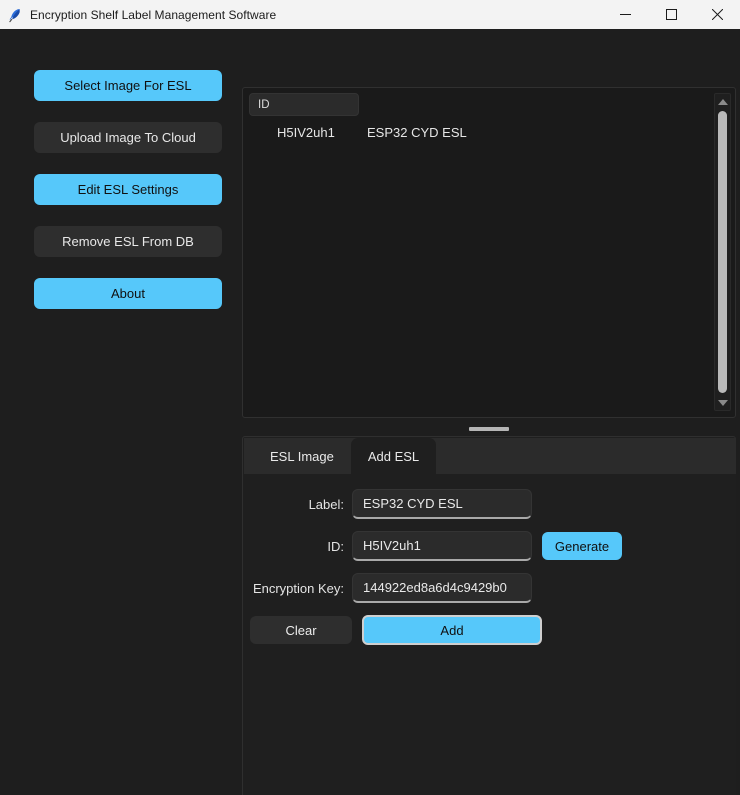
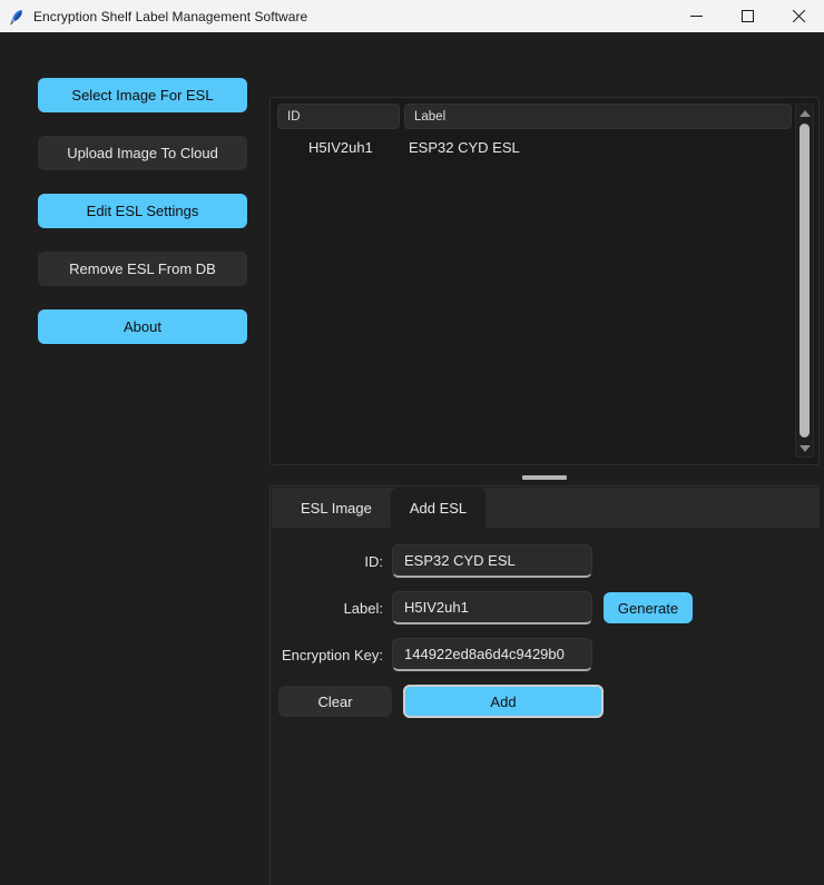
  Encryption Shelf Label Management Software
  Select Image For ESL
  Upload Image To Cloud
  Edit ESL Settings
  Remove ESL From DB
  About
  ID
+ Label
  H5IV2uh1
  ESP32 CYD ESL
  ESL Image
  Add ESL
- Label:
+ ID:
  ESP32 CYD ESL
- ID:
+ Label:
  H5IV2uh1
  Generate
  Encryption Key:
  144922ed8a6d4c9429b0
  Clear
  Add
